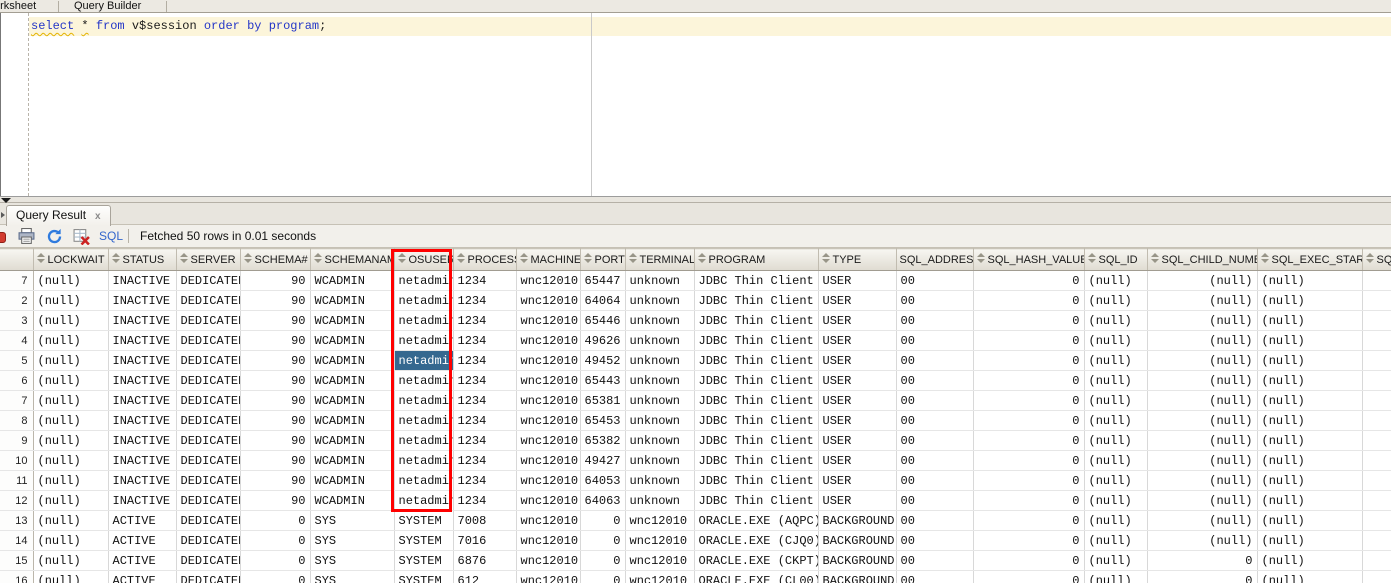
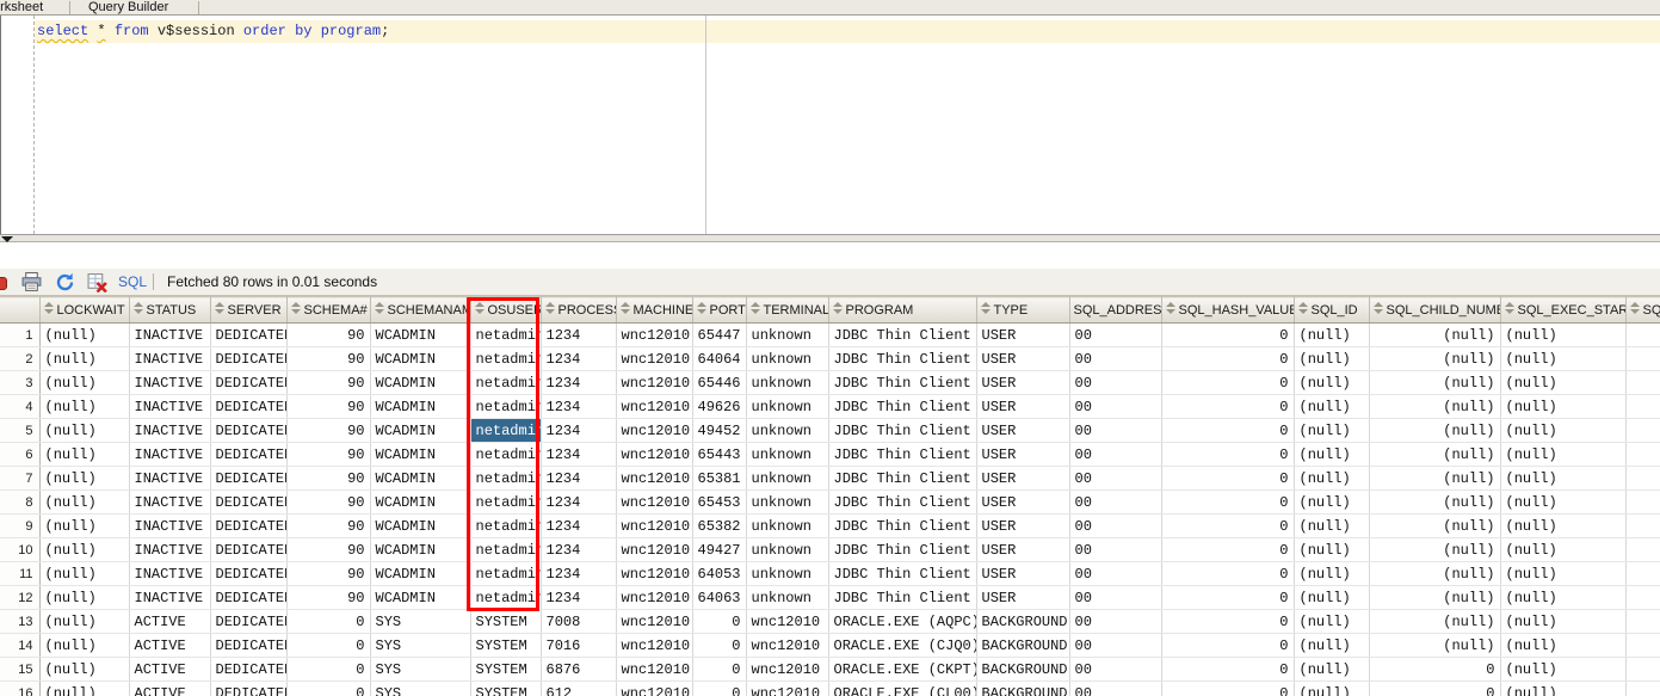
  rksheet
  Query Builder
  select * from v$session order by program;
- Query Result x
  SQL
- Fetched 50 rows in 0.01 seconds
+ Fetched 80 rows in 0.01 seconds
  	LOCKWAIT	STATUS	SERVER	SCHEMA#	SCHEMANAM	OSUSER	PROCES	MACHINE	PORT	TERMINAL	PROGRAM	TYPE	SQL_ADDRES	SQL_HASH_VALU	SQL_ID	SQL_CHILD_NUM	SQL_EXEC_STAR	SQ
- 7	(null)	INACTIVE	DEDICATE	90	WCADMIN	netadmin	1234	wnc12010	65447	unknown	JDBC Thin Client	USER	00	0	(null)	(null)	(null)
+ 1	(null)	INACTIVE	DEDICATE	90	WCADMIN	netadmin	1234	wnc12010	65447	unknown	JDBC Thin Client	USER	00	0	(null)	(null)	(null)
  2	(null)	INACTIVE	DEDICATE	90	WCADMIN	netadmin	1234	wnc12010	64064	unknown	JDBC Thin Client	USER	00	0	(null)	(null)	(null)
  3	(null)	INACTIVE	DEDICATE	90	WCADMIN	netadmin	1234	wnc12010	65446	unknown	JDBC Thin Client	USER	00	0	(null)	(null)	(null)
  4	(null)	INACTIVE	DEDICATE	90	WCADMIN	netadmin	1234	wnc12010	49626	unknown	JDBC Thin Client	USER	00	0	(null)	(null)	(null)
  5	(null)	INACTIVE	DEDICATE	90	WCADMIN	netadmin	1234	wnc12010	49452	unknown	JDBC Thin Client	USER	00	0	(null)	(null)	(null)
  6	(null)	INACTIVE	DEDICATE	90	WCADMIN	netadmin	1234	wnc12010	65443	unknown	JDBC Thin Client	USER	00	0	(null)	(null)	(null)
  7	(null)	INACTIVE	DEDICATE	90	WCADMIN	netadmin	1234	wnc12010	65381	unknown	JDBC Thin Client	USER	00	0	(null)	(null)	(null)
  8	(null)	INACTIVE	DEDICATE	90	WCADMIN	netadmin	1234	wnc12010	65453	unknown	JDBC Thin Client	USER	00	0	(null)	(null)	(null)
  9	(null)	INACTIVE	DEDICATE	90	WCADMIN	netadmin	1234	wnc12010	65382	unknown	JDBC Thin Client	USER	00	0	(null)	(null)	(null)
  10	(null)	INACTIVE	DEDICATE	90	WCADMIN	netadmin	1234	wnc12010	49427	unknown	JDBC Thin Client	USER	00	0	(null)	(null)	(null)
  11	(null)	INACTIVE	DEDICATE	90	WCADMIN	netadmin	1234	wnc12010	64053	unknown	JDBC Thin Client	USER	00	0	(null)	(null)	(null)
  12	(null)	INACTIVE	DEDICATE	90	WCADMIN	netadmin	1234	wnc12010	64063	unknown	JDBC Thin Client	USER	00	0	(null)	(null)	(null)
  13	(null)	ACTIVE	DEDICATE	0	SYS	SYSTEM	7008	wnc12010	0	wnc12010	ORACLE.EXE (AQPC)	BACKGROUND	00	0	(null)	(null)	(null)
  14	(null)	ACTIVE	DEDICATE	0	SYS	SYSTEM	7016	wnc12010	0	wnc12010	ORACLE.EXE (CJQ0)	BACKGROUND	00	0	(null)	(null)	(null)
  15	(null)	ACTIVE	DEDICATE	0	SYS	SYSTEM	6876	wnc12010	0	wnc12010	ORACLE.EXE (CKPT)	BACKGROUND	00	0	(null)	0	(null)
  16	(null)	ACTIVE	DEDICATE	0	SYS	SYSTEM	612	wnc12010	0	wnc12010	ORACLE.EXE (CL00)	BACKGROUND	00	0	(null)	0	(null)
